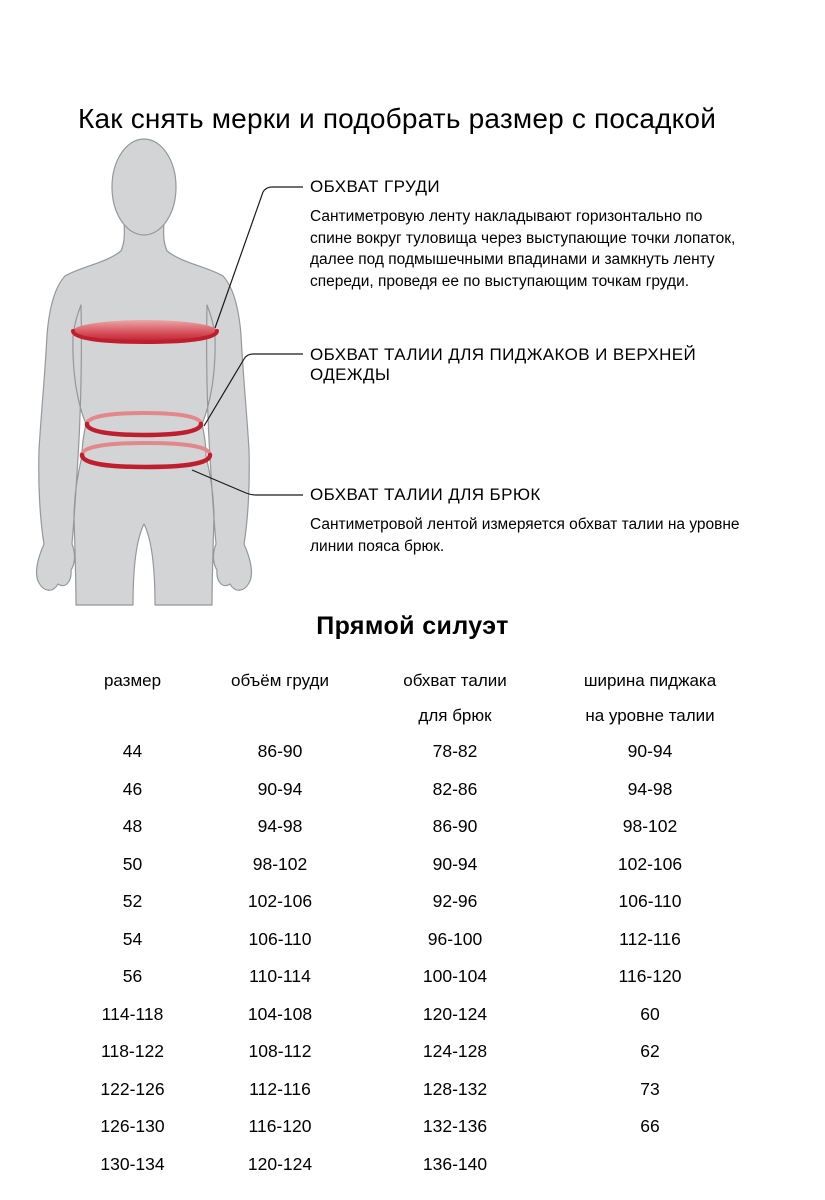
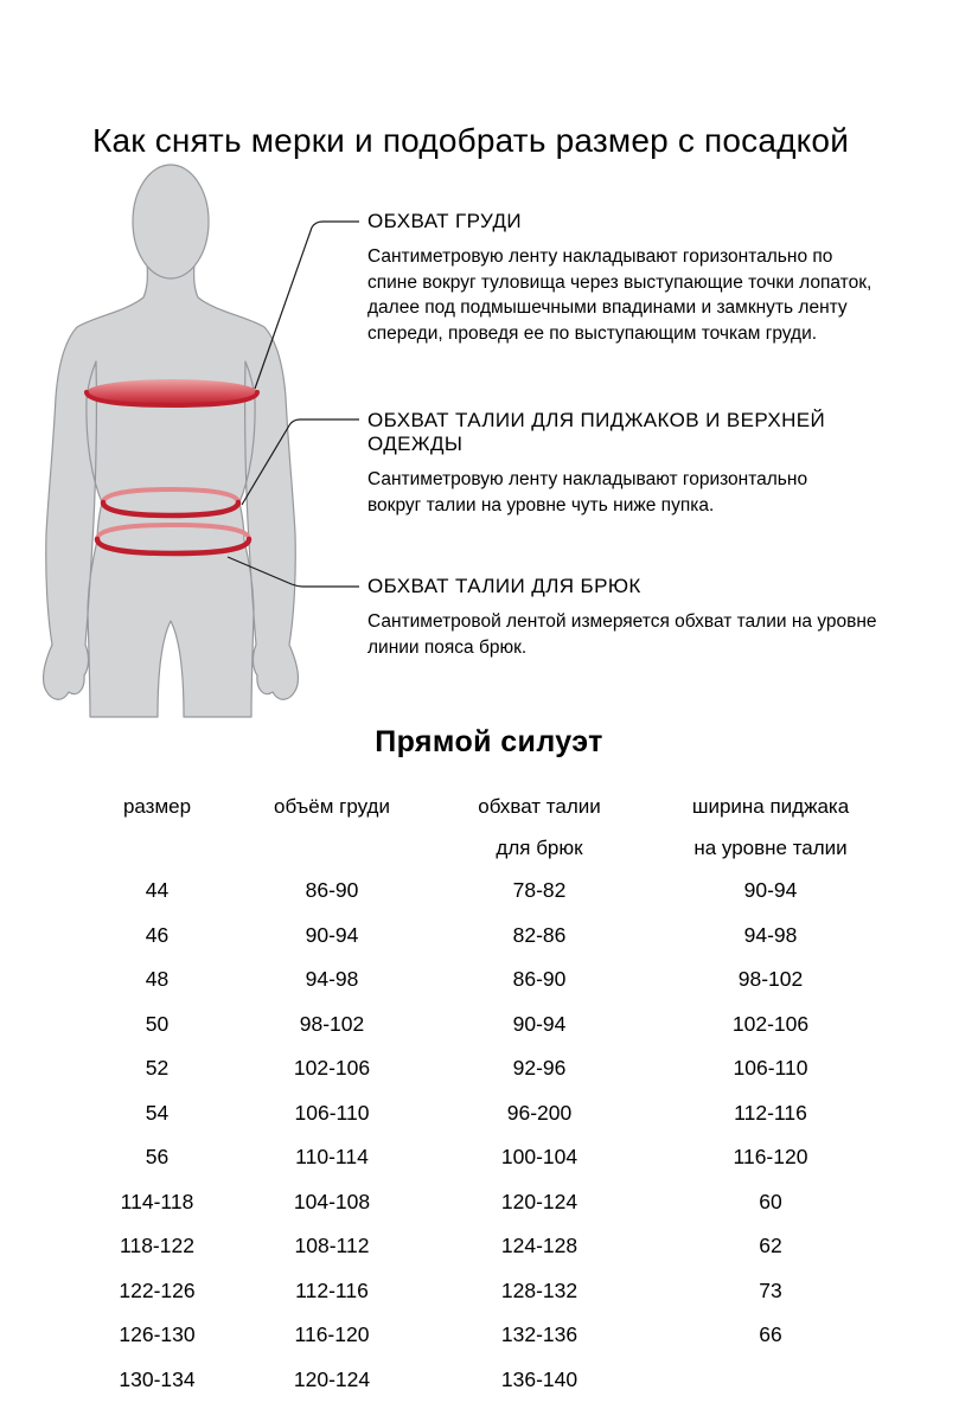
  Как снять мерки и подобрать размер с посадкой
  ОБХВАТ ГРУДИ
  Сантиметровую ленту накладывают горизонтально по
  спине вокруг туловища через выступающие точки лопаток,
  далее под подмышечными впадинами и замкнуть ленту
  спереди, проведя ее по выступающим точкам груди.
  ОБХВАТ ТАЛИИ ДЛЯ ПИДЖАКОВ И ВЕРХНЕЙ ОДЕЖДЫ
+ Сантиметровую ленту накладывают горизонтально
+ вокруг талии на уровне чуть ниже пупка.
  ОБХВАТ ТАЛИИ ДЛЯ БРЮК
  Сантиметровой лентой измеряется обхват талии на уровне
  линии пояса брюк.
  Прямой силуэт
  размер
  объём груди
  обхват талии
  для брюк
  ширина пиджака
  на уровне талии
  44
  86-90
  78-82
  90-94
  46
  90-94
  82-86
  94-98
  48
  94-98
  86-90
  98-102
  50
  98-102
  90-94
  102-106
  52
  102-106
  92-96
  106-110
  54
  106-110
- 96-100
+ 96-200
  112-116
  56
  110-114
  100-104
  116-120
  114-118
  104-108
  120-124
  60
  118-122
  108-112
  124-128
  62
  122-126
  112-116
  128-132
  73
  126-130
  116-120
  132-136
  66
  130-134
  120-124
  136-140
